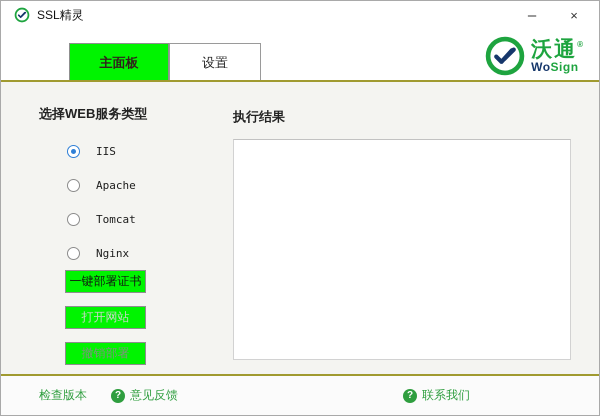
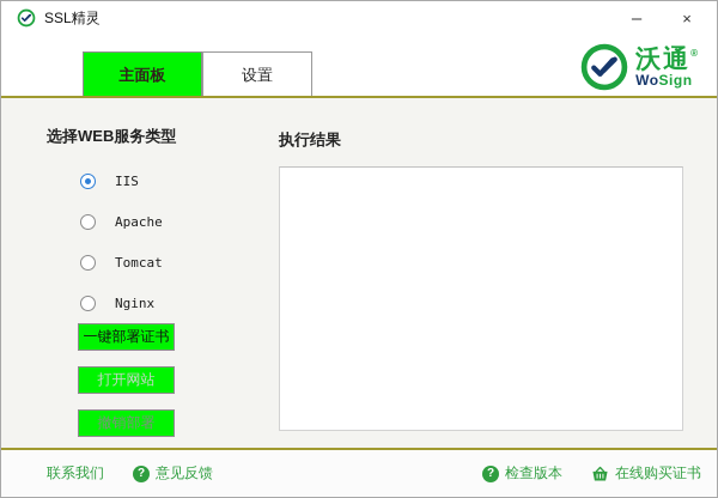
  SSL精灵
  –
  ×
  主面板
  设置
  沃通®
  WoSign
  选择WEB服务类型
  IIS
  Apache
  Tomcat
  Nginx
  一键部署证书
  打开网站
  撤销部署
  执行结果
- 检查版本
+ 联系我们
  ?
  意见反馈
  ?
- 联系我们
+ 检查版本
+ 在线购买证书
